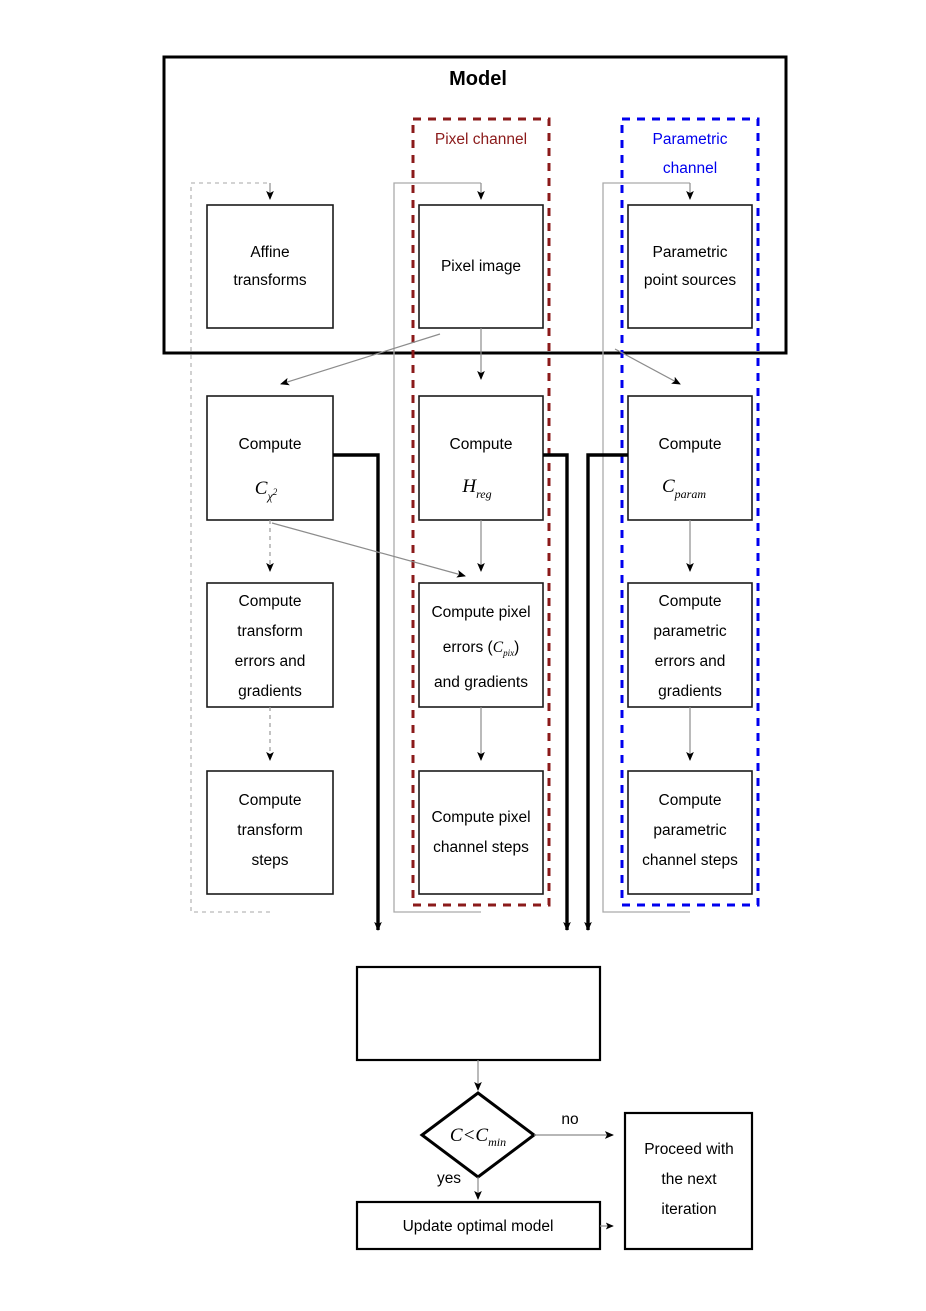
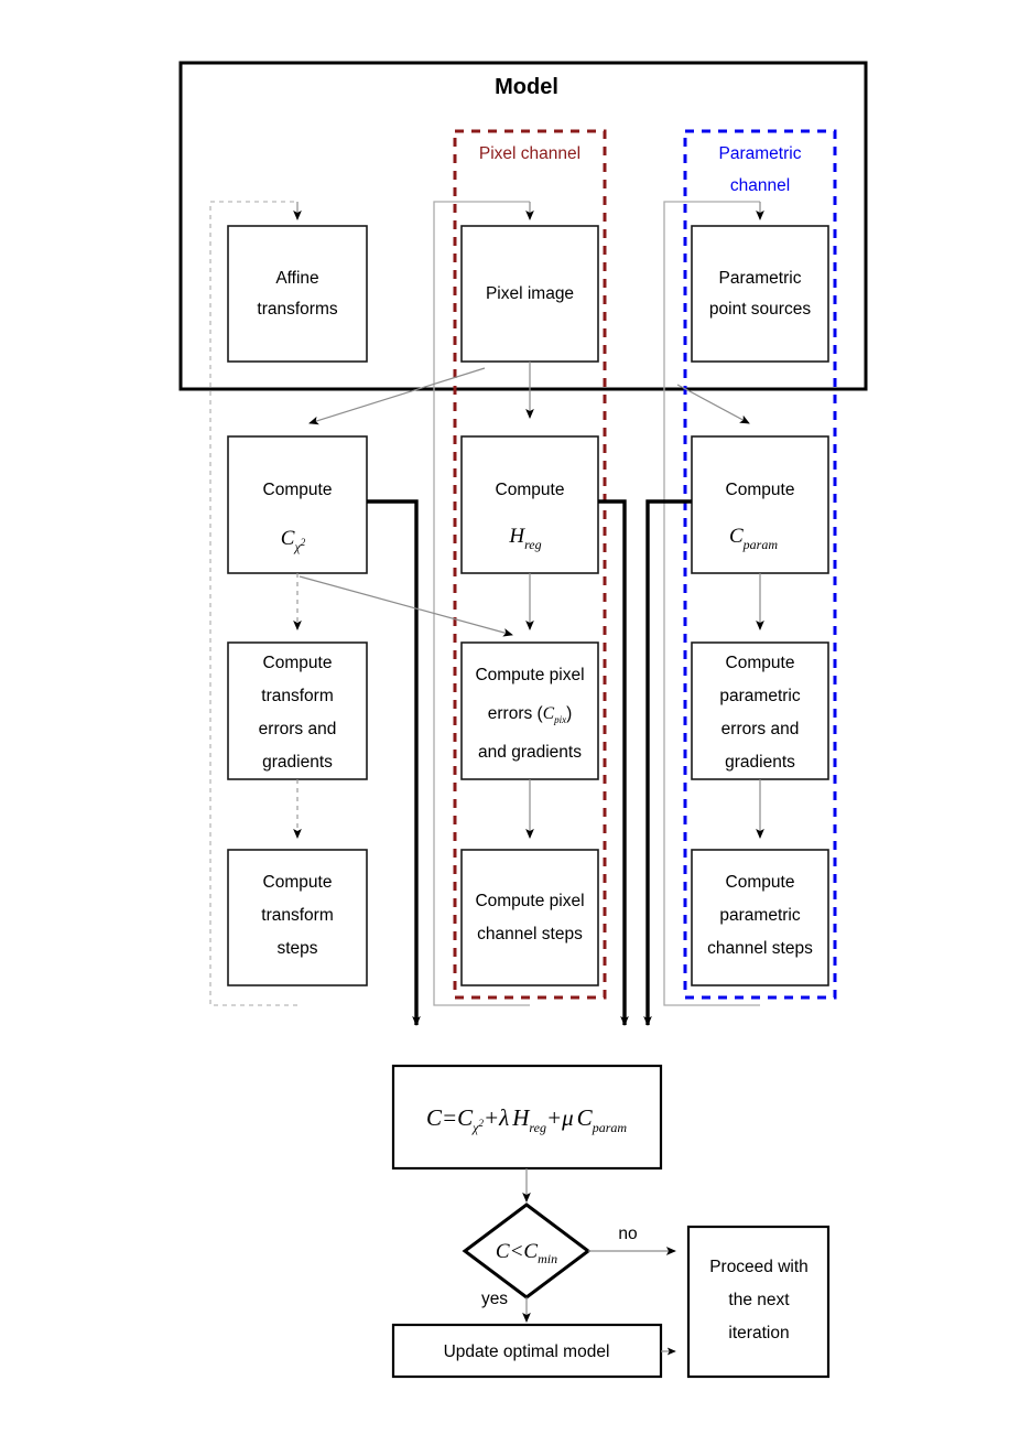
  Model
  Pixel channel
  Parametric
  channel
  Affine
  transforms
  Pixel image
  Parametric
  point sources
  Compute
  Cχ2
  Compute
  Hreg
  Compute
  Cparam
  Compute
  transform
  errors and
  gradients
  Compute pixel
  errors (Cpix )
  and gradients
  Compute
  parametric
  errors and
  gradients
  Compute
  transform
  steps
  Compute pixel
  channel steps
  Compute
  parametric
  channel steps
+ C=Cχ2 +λ Hreg +μ Cparam
  C<Cmin
  no
  yes
  Update optimal model
  Proceed with
  the next
  iteration
